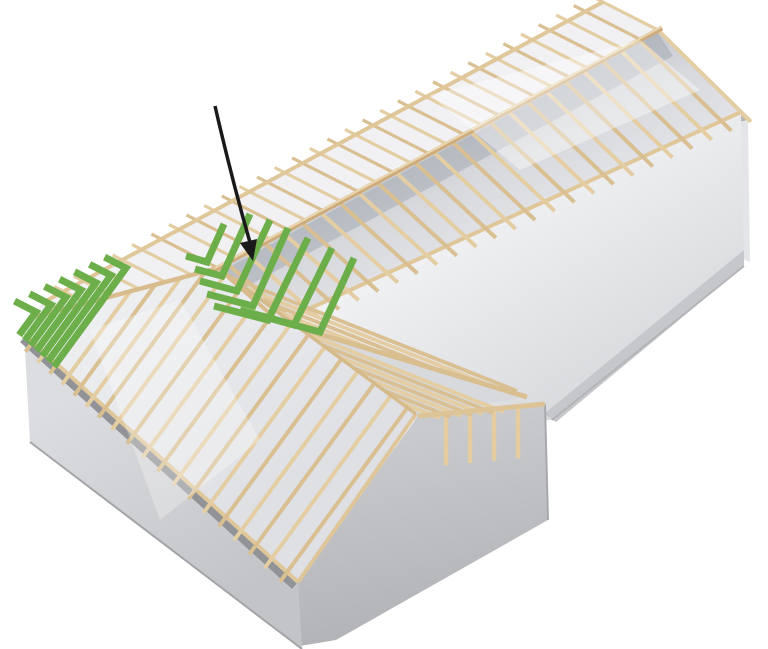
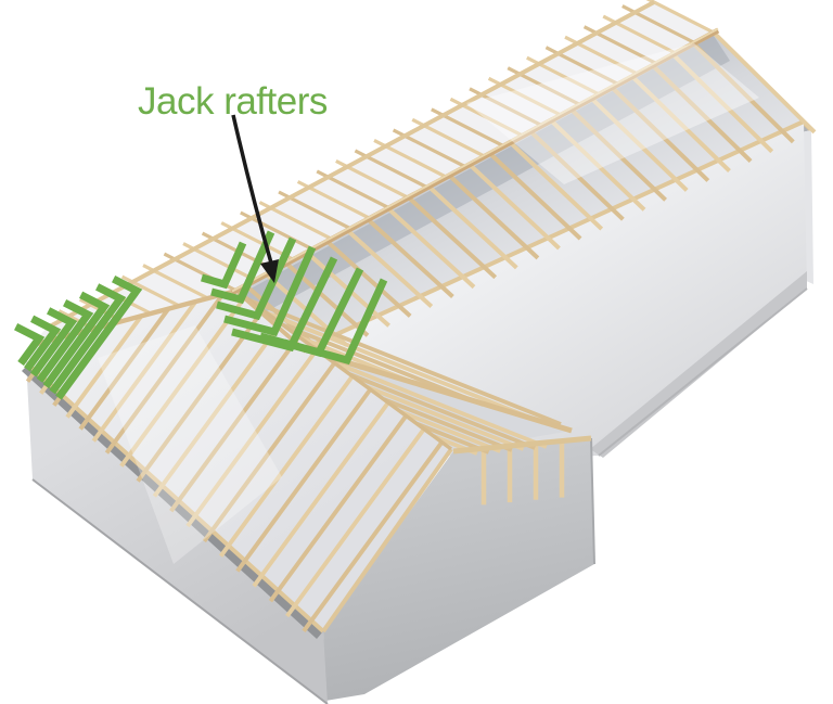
+ Jack rafters
